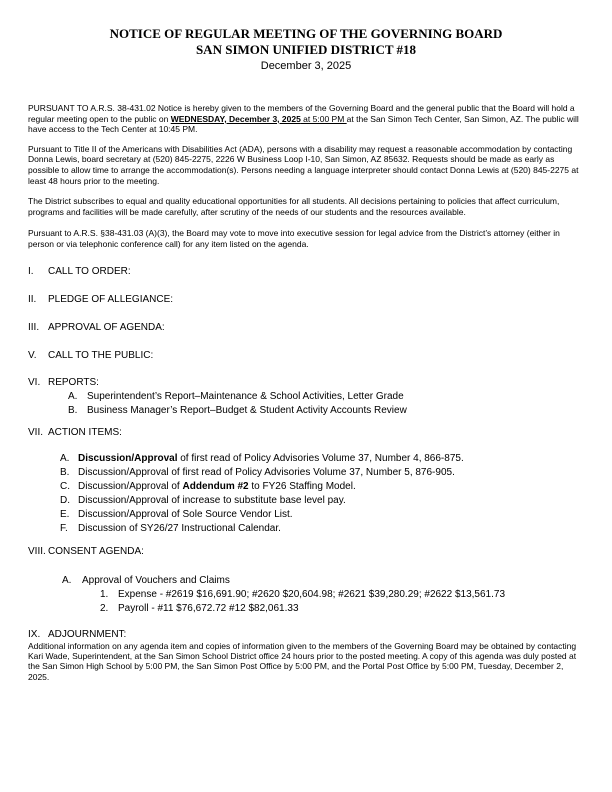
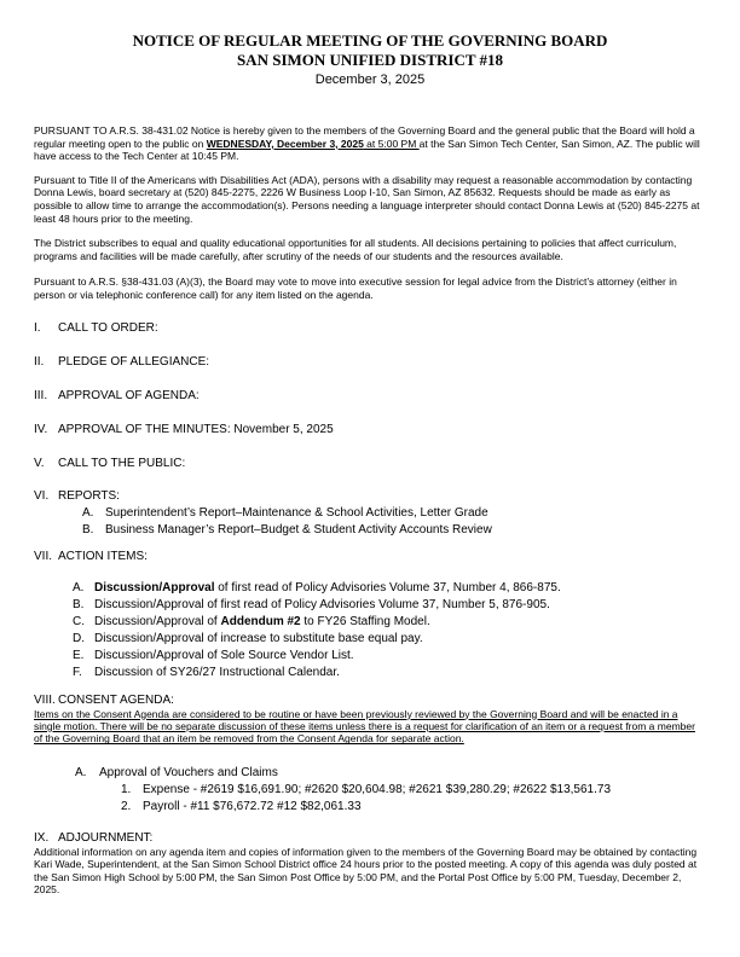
  NOTICE OF REGULAR MEETING OF THE GOVERNING BOARD
  SAN SIMON UNIFIED DISTRICT #18
  December 3, 2025
  PURSUANT TO A.R.S. 38-431.02 Notice is hereby given to the members of the Governing Board and the general public that the Board will hold a regular meeting open to the public on WEDNESDAY, December 3, 2025 at 5:00 PM at the San Simon Tech Center, San Simon, AZ. The public will have access to the Tech Center at 10:45 PM.
  Pursuant to Title II of the Americans with Disabilities Act (ADA), persons with a disability may request a reasonable accommodation by contacting Donna Lewis, board secretary at (520) 845-2275, 2226 W Business Loop I-10, San Simon, AZ 85632. Requests should be made as early as possible to allow time to arrange the accommodation(s). Persons needing a language interpreter should contact Donna Lewis at (520) 845-2275 at least 48 hours prior to the meeting.
  The District subscribes to equal and quality educational opportunities for all students. All decisions pertaining to policies that affect curriculum, programs and facilities will be made carefully, after scrutiny of the needs of our students and the resources available.
  Pursuant to A.R.S. §38-431.03 (A)(3), the Board may vote to move into executive session for legal advice from the District’s attorney (either in person or via telephonic conference call) for any item listed on the agenda.
  I.
  CALL TO ORDER:
  II.
  PLEDGE OF ALLEGIANCE:
  III.
  APPROVAL OF AGENDA:
+ IV.
+ APPROVAL OF THE MINUTES: November 5, 2025
  V.
  CALL TO THE PUBLIC:
  VI.
  REPORTS:
  A.
  Superintendent’s Report–Maintenance & School Activities, Letter Grade
  B.
  Business Manager’s Report–Budget & Student Activity Accounts Review
  VII.
  ACTION ITEMS:
  A.
  Discussion/Approval of first read of Policy Advisories Volume 37, Number 4, 866-875.
  B.
  Discussion/Approval of first read of Policy Advisories Volume 37, Number 5, 876-905.
  C.
  Discussion/Approval of Addendum #2 to FY26 Staffing Model.
  D.
- Discussion/Approval of increase to substitute base level pay.
+ Discussion/Approval of increase to substitute base equal pay.
  E.
  Discussion/Approval of Sole Source Vendor List.
  F.
  Discussion of SY26/27 Instructional Calendar.
  VIII.
  CONSENT AGENDA:
+ Items on the Consent Agenda are considered to be routine or have been previously reviewed by the Governing Board and will be enacted in a single motion. There will be no separate discussion of these items unless there is a request for clarification of an item or a request from a member of the Governing Board that an item be removed from the Consent Agenda for separate action.
  A.
  Approval of Vouchers and Claims
  1.
  Expense - #2619 $16,691.90; #2620 $20,604.98; #2621 $39,280.29; #2622 $13,561.73
  2.
  Payroll - #11 $76,672.72 #12 $82,061.33
  IX.
  ADJOURNMENT:
  Additional information on any agenda item and copies of information given to the members of the Governing Board may be obtained by contacting Kari Wade, Superintendent, at the San Simon School District office 24 hours prior to the posted meeting. A copy of this agenda was duly posted at the San Simon High School by 5:00 PM, the San Simon Post Office by 5:00 PM, and the Portal Post Office by 5:00 PM, Tuesday, December 2, 2025.
